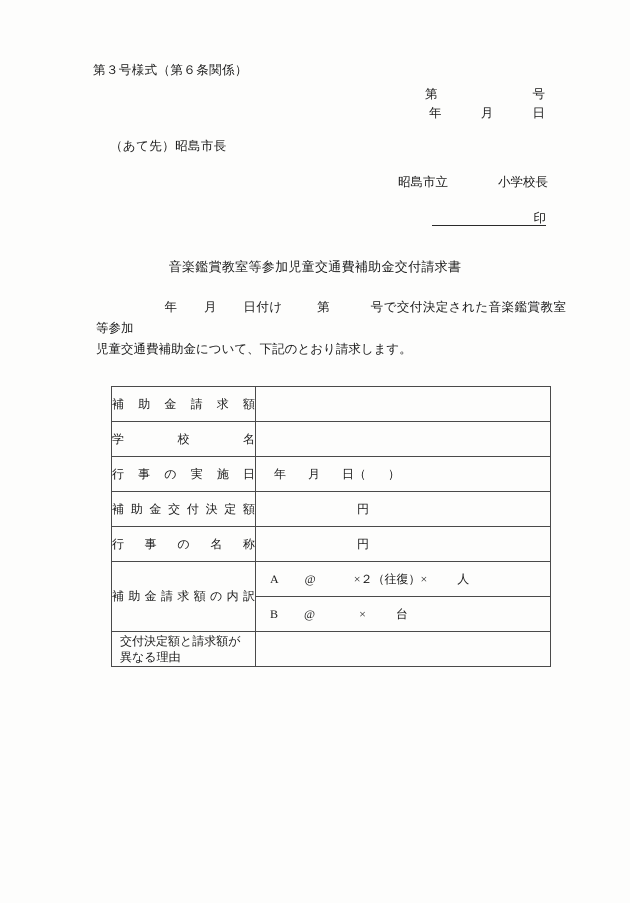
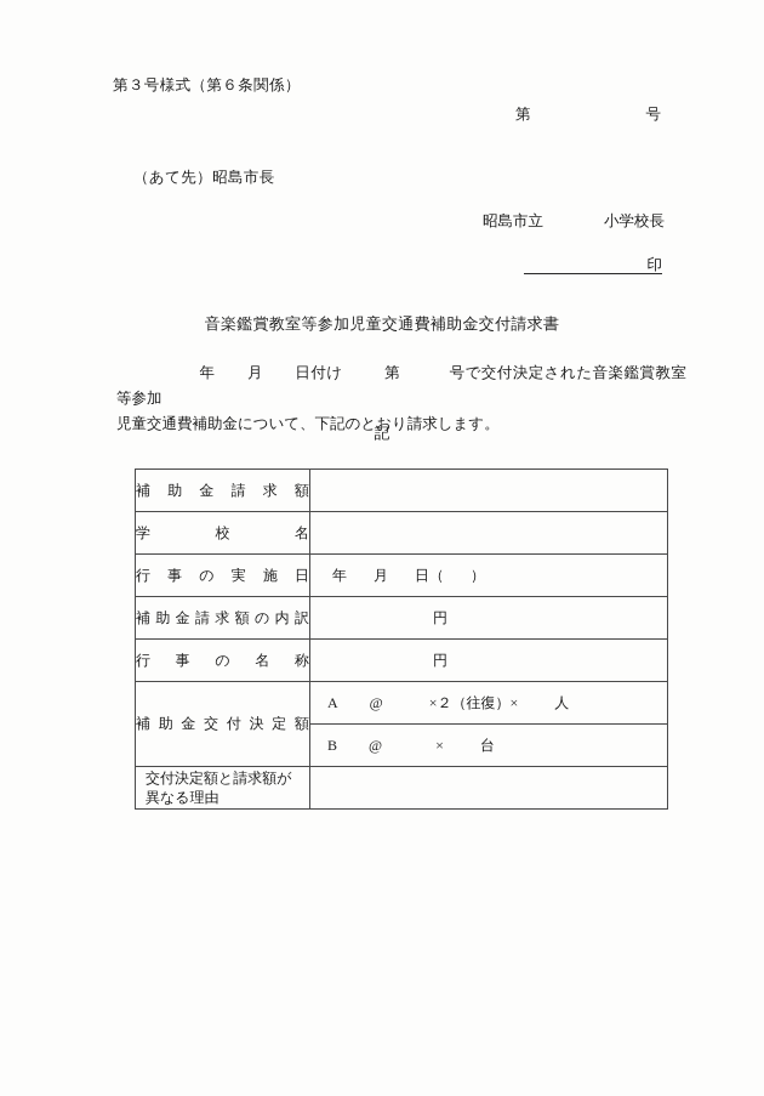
  第３号様式（第６条関係）
  第
  号
- 年
- 月
- 日
  （あて先）昭島市長
  昭島市立
  小学校長
  印
  音楽鑑賞教室等参加児童交通費補助金交付請求書
  年 月 日付け 第 号で交付決定された音楽鑑賞教室等参加
  児童交通費補助金について、下記のとおり請求します。
+ 記
  補助金請求額
  学校名
  行事の実施日	年 月 日（ ）
- 補助金交付決定額	円
+ 補助金請求額の内訳	円
  行事の名称	円
- 補助金請求額の内訳	A @ ×２（往復）× 人
+ 補助金交付決定額	A @ ×２（往復）× 人
  B @ × 台
  交付決定額と請求額が異なる理由
